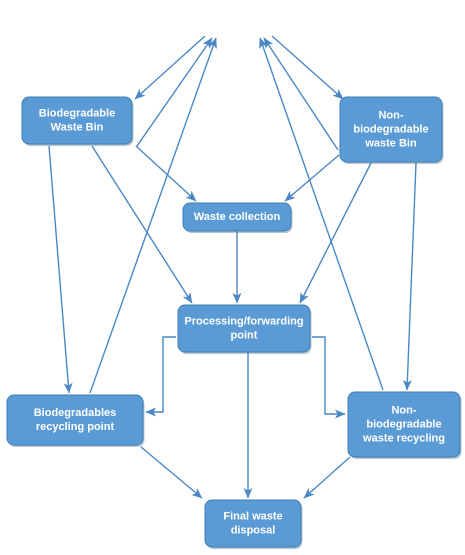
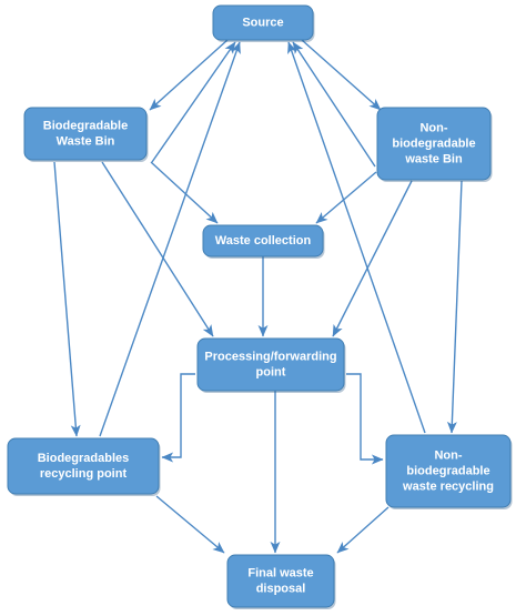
+ Source
  Biodegradable
  Waste Bin
  Non-
  biodegradable
  waste Bin
  Waste collection
  Processing/forwarding
  point
  Biodegradables
  recycling point
  Non-
  biodegradable
  waste recycling
  Final waste
  disposal
